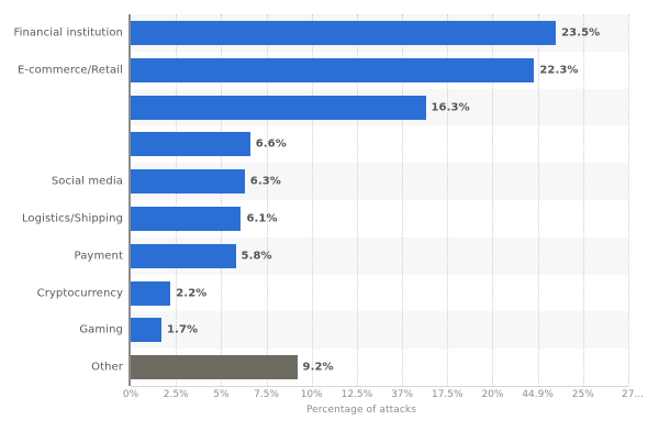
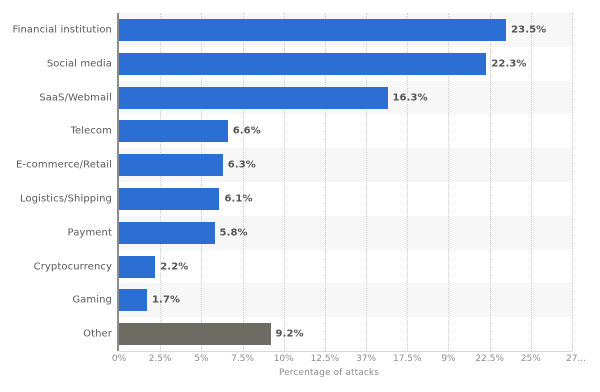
  23.5%
  22.3%
  16.3%
  6.6%
  6.3%
  6.1%
  5.8%
  2.2%
  1.7%
  9.2%
  Financial institution
- E-commerce/Retail
+ Social media
+ SaaS/Webmail
+ Telecom
- Social media
+ E-commerce/Retail
  Logistics/Shipping
  Payment
  Cryptocurrency
  Gaming
  Other
  0%
  2.5%
  5%
  7.5%
  10%
  12.5%
  37%
  17.5%
- 20%
+ 9%
- 44.9%
+ 22.5%
  25%
  27...
  Percentage of attacks
